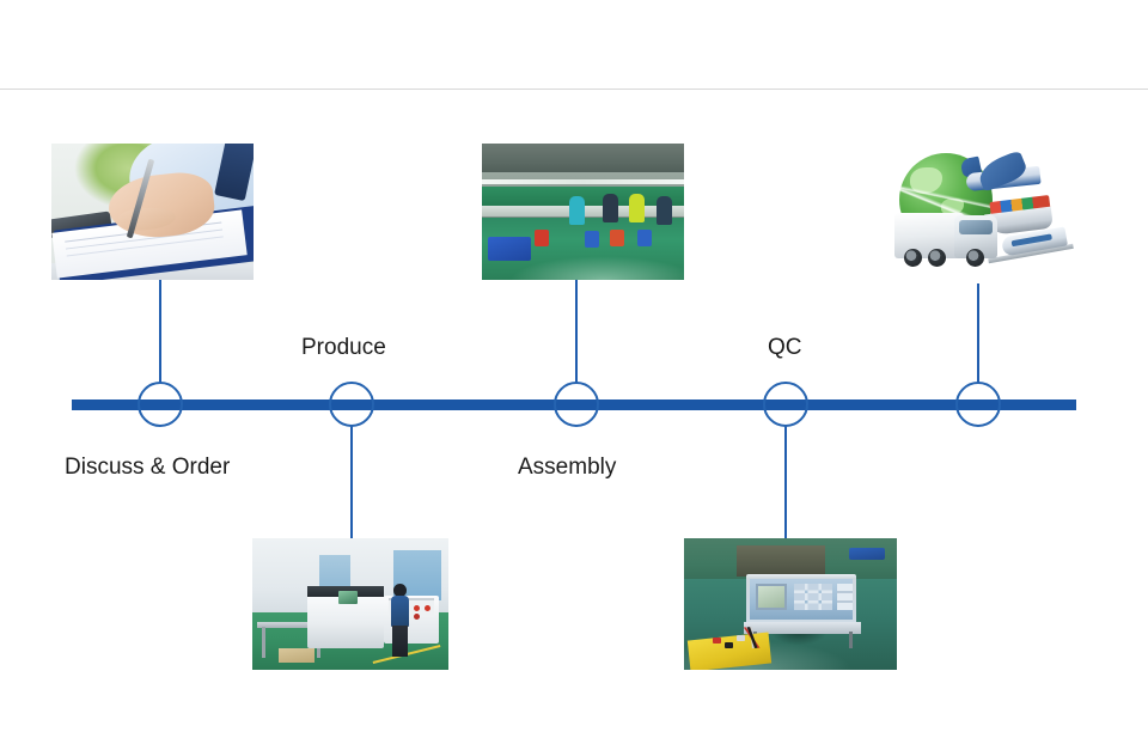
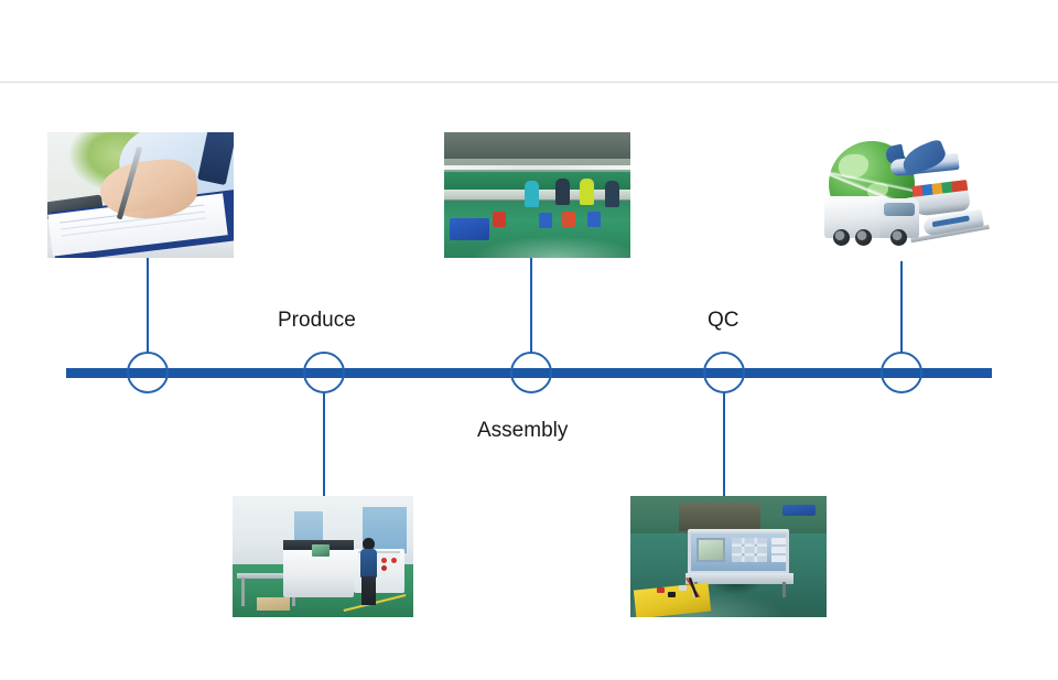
- Discuss & Order
  Produce
  Assembly
  QC
